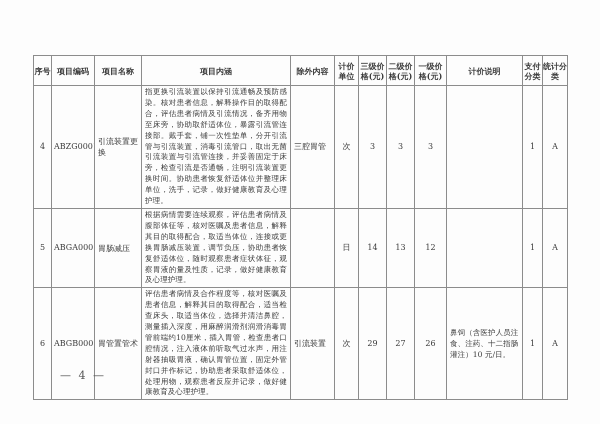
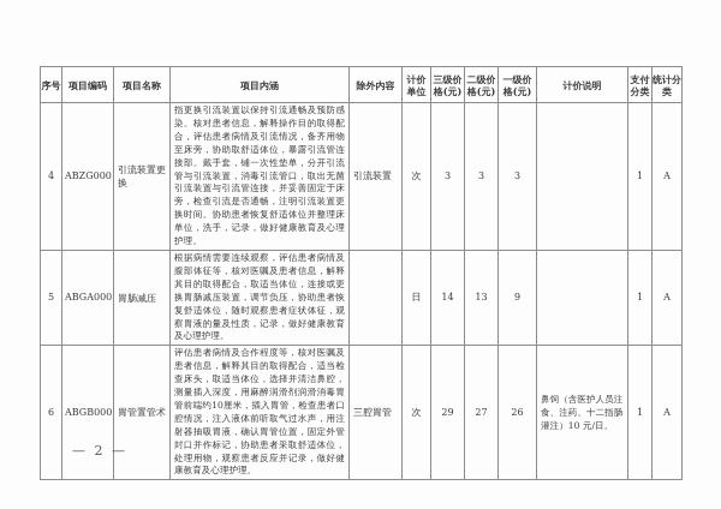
  序号	项目编码	项目名称	项目内涵	除外内容	计价单位	三级价格(元)	二级价格(元)	一级价格(元)	计价说明	支付分类	统计分类
- 4	ABZG000	引流装置更换	指更换引流装置以保持引流通畅及预防感染。核对患者信息，解释操作目的取得配合，评估患者病情及引流情况，备齐用物至床旁，协助取舒适体位，暴露引流管连接部。戴手套，铺一次性垫单，分开引流管与引流装置，消毒引流管口，取出无菌引流装置与引流管连接，并妥善固定于床旁，检查引流是否通畅，注明引流装置更换时间。协助患者恢复舒适体位并整理床单位，洗手，记录，做好健康教育及心理护理。	三腔胃管	次	3	3	3		1	A
+ 4	ABZG000	引流装置更换	指更换引流装置以保持引流通畅及预防感染。核对患者信息，解释操作目的取得配合，评估患者病情及引流情况，备齐用物至床旁，协助取舒适体位，暴露引流管连接部。戴手套，铺一次性垫单，分开引流管与引流装置，消毒引流管口，取出无菌引流装置与引流管连接，并妥善固定于床旁，检查引流是否通畅，注明引流装置更换时间。协助患者恢复舒适体位并整理床单位，洗手，记录，做好健康教育及心理护理。	引流装置	次	3	3	3		1	A
- 5	ABGA000	胃肠减压	根据病情需要连续观察，评估患者病情及腹部体征等，核对医嘱及患者信息，解释其目的取得配合，取适当体位，连接或更换胃肠减压装置，调节负压，协助患者恢复舒适体位，随时观察患者症状体征，观察胃液的量及性质，记录，做好健康教育及心理护理。		日	14	13	12		1	A
+ 5	ABGA000	胃肠减压	根据病情需要连续观察，评估患者病情及腹部体征等，核对医嘱及患者信息，解释其目的取得配合，取适当体位，连接或更换胃肠减压装置，调节负压，协助患者恢复舒适体位，随时观察患者症状体征，观察胃液的量及性质，记录，做好健康教育及心理护理。		日	14	13	9		1	A
- 6	ABGB000	胃管置管术	评估患者病情及合作程度等，核对医嘱及患者信息，解释其目的取得配合，适当检查床头，取适当体位，选择并清洁鼻腔，测量插入深度，用麻醉润滑剂润滑消毒胃管前端约10厘米，插入胃管，检查患者口腔情况，注入液体前听取气过水声，用注射器抽吸胃液，确认胃管位置，固定外管封口并作标记，协助患者采取舒适体位，处理用物，观察患者反应并记录，做好健康教育及心理护理。	引流装置	次	29	27	26	鼻饲（含医护人员注食、注药、十二指肠灌注）10 元/日。	1	A
+ 6	ABGB000	胃管置管术	评估患者病情及合作程度等，核对医嘱及患者信息，解释其目的取得配合，适当检查床头，取适当体位，选择并清洁鼻腔，测量插入深度，用麻醉润滑剂润滑消毒胃管前端约10厘米，插入胃管，检查患者口腔情况，注入液体前听取气过水声，用注射器抽吸胃液，确认胃管位置，固定外管封口并作标记，协助患者采取舒适体位，处理用物，观察患者反应并记录，做好健康教育及心理护理。	三腔胃管	次	29	27	26	鼻饲（含医护人员注食、注药、十二指肠灌注）10 元/日。	1	A
- — 4 —
+ — 2 —
